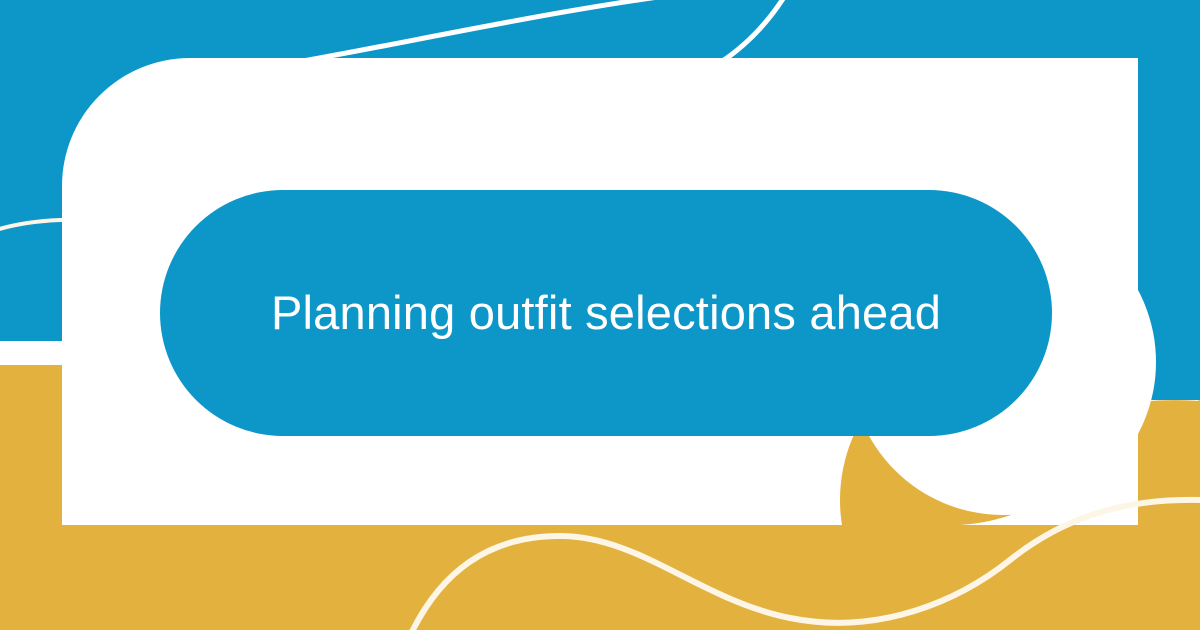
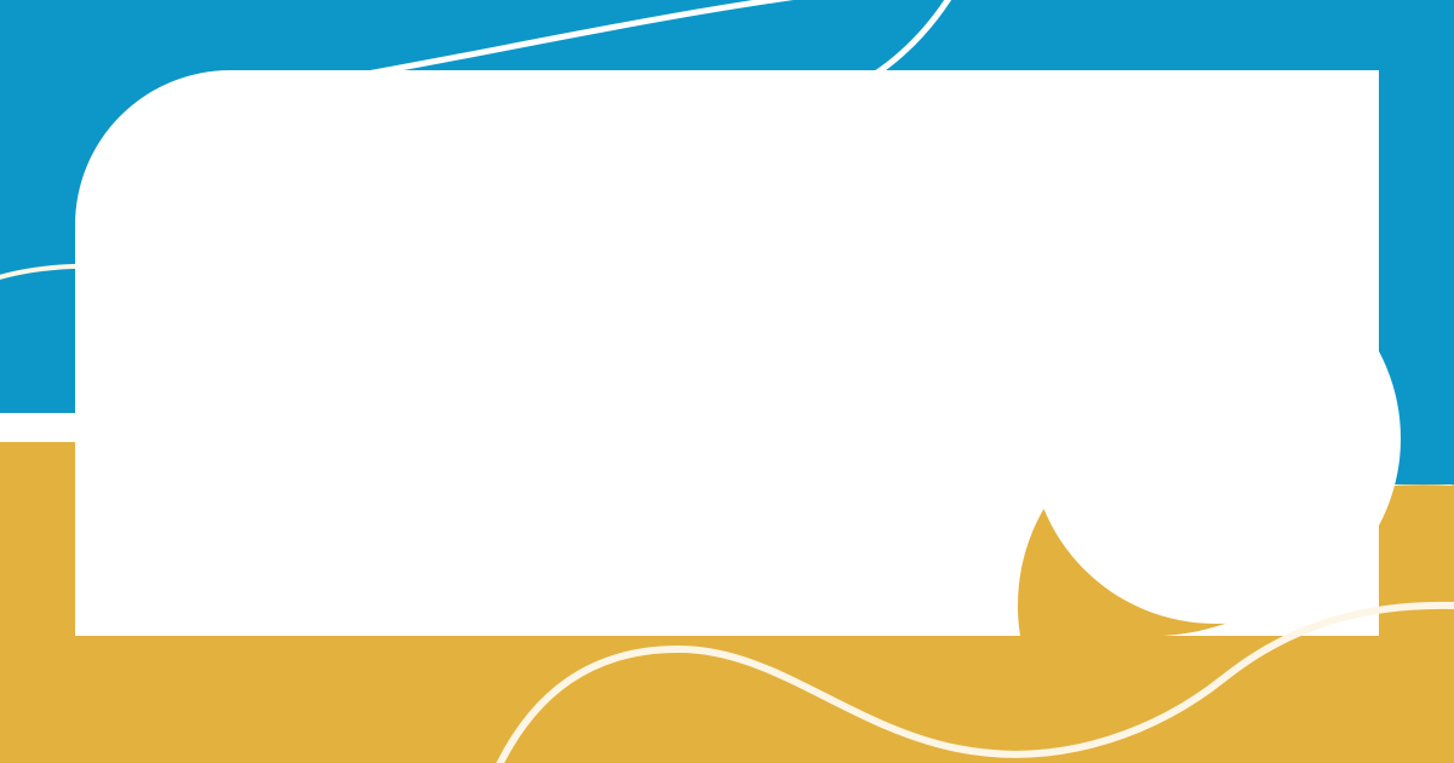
- Planning outfit selections ahead
